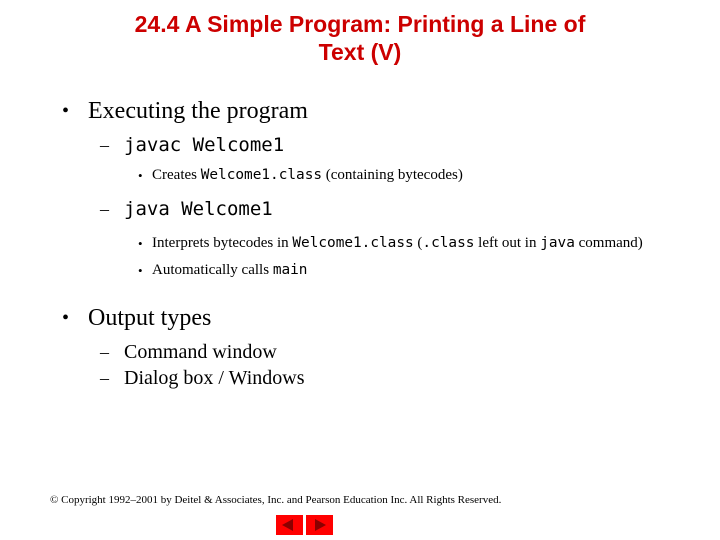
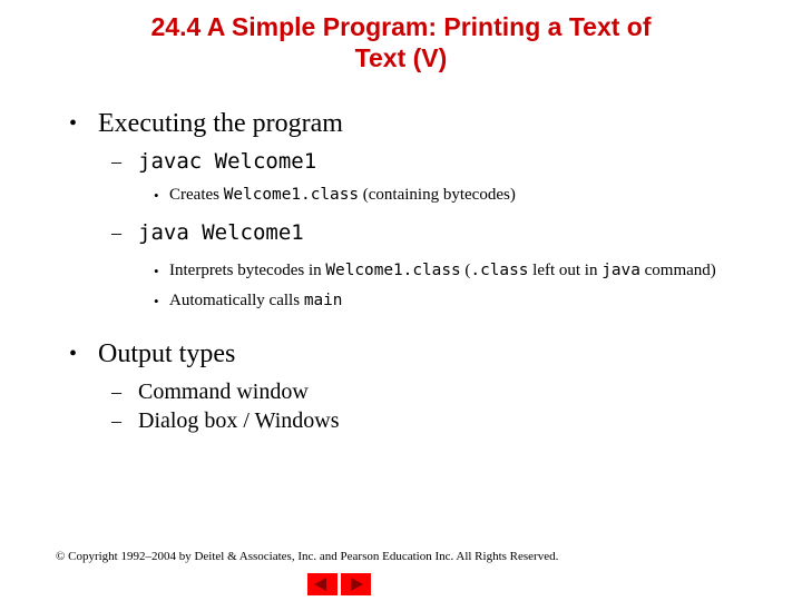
- 24.4 A Simple Program: Printing a Line of
+ 24.4 A Simple Program: Printing a Text of
  Text (V)
  •
  Executing the program
  –
  javac Welcome1
  •
  Creates Welcome1.class (containing bytecodes)
  –
  java Welcome1
  •
  Interprets bytecodes in Welcome1.class (.class left out in java command)
  •
  Automatically calls main
  •
  Output types
  –
  Command window
  –
  Dialog box / Windows
- © Copyright 1992–2001 by Deitel & Associates, Inc. and Pearson Education Inc. All Rights Reserved.
+ © Copyright 1992–2004 by Deitel & Associates, Inc. and Pearson Education Inc. All Rights Reserved.
